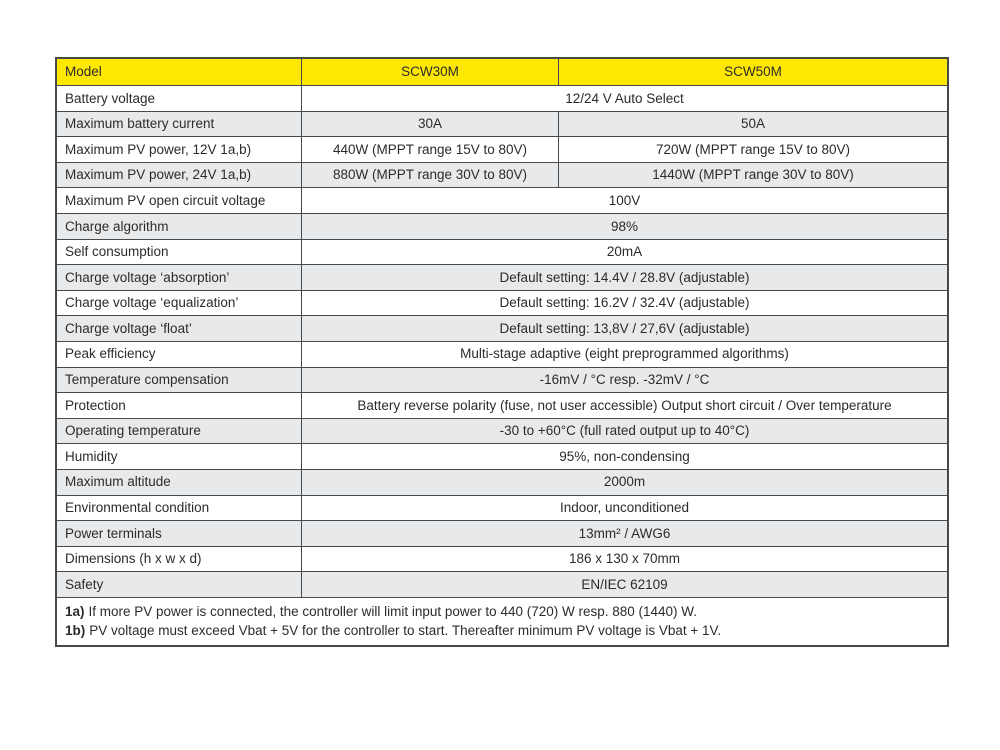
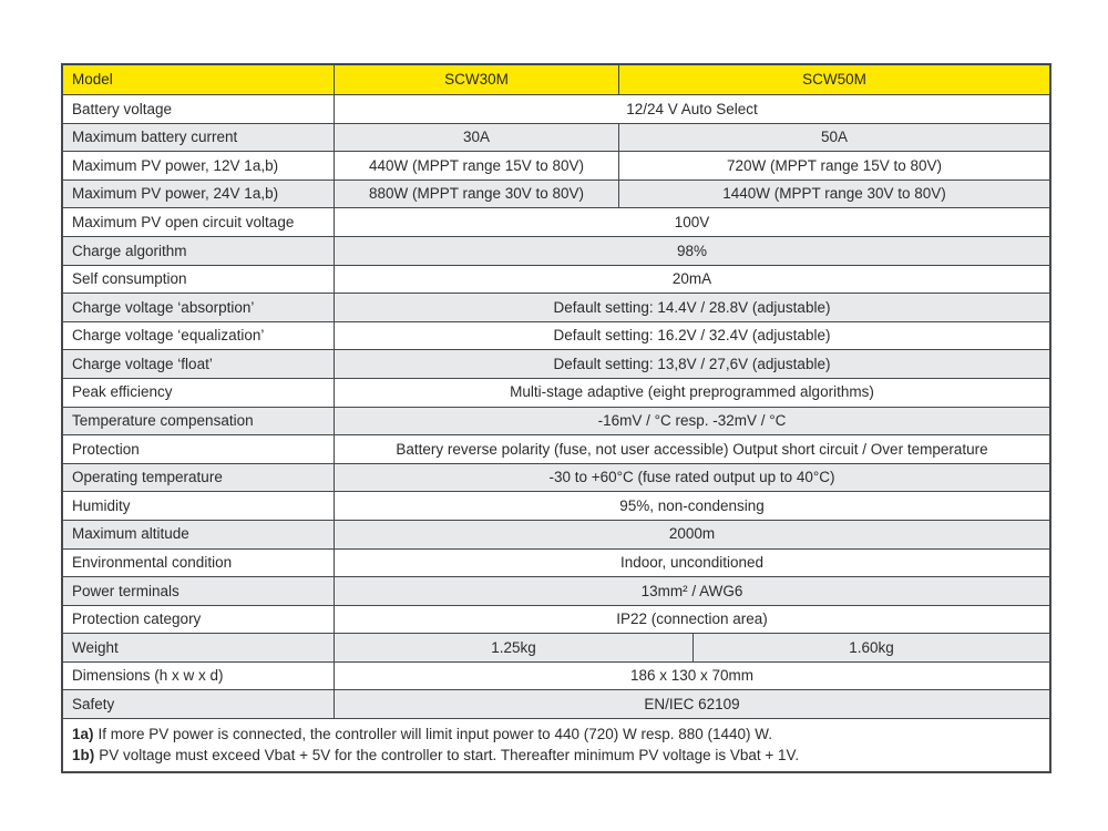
  Model
  SCW30M
  SCW50M
  Battery voltage
  12/24 V Auto Select
  Maximum battery current
  30A
  50A
  Maximum PV power, 12V 1a,b)
  440W (MPPT range 15V to 80V)
  720W (MPPT range 15V to 80V)
  Maximum PV power, 24V 1a,b)
  880W (MPPT range 30V to 80V)
  1440W (MPPT range 30V to 80V)
  Maximum PV open circuit voltage
  100V
  Charge algorithm
  98%
  Self consumption
  20mA
  Charge voltage ‘absorption’
  Default setting: 14.4V / 28.8V (adjustable)
  Charge voltage ‘equalization’
  Default setting: 16.2V / 32.4V (adjustable)
  Charge voltage ‘float’
  Default setting: 13,8V / 27,6V (adjustable)
  Peak efficiency
  Multi-stage adaptive (eight preprogrammed algorithms)
  Temperature compensation
  -16mV / °C resp. -32mV / °C
  Protection
  Battery reverse polarity (fuse, not user accessible) Output short circuit / Over temperature
  Operating temperature
- -30 to +60°C (full rated output up to 40°C)
+ -30 to +60°C (fuse rated output up to 40°C)
  Humidity
  95%, non-condensing
  Maximum altitude
  2000m
  Environmental condition
  Indoor, unconditioned
  Power terminals
  13mm² / AWG6
+ Protection category
+ IP22 (connection area)
+ Weight
+ 1.25kg
+ 1.60kg
  Dimensions (h x w x d)
  186 x 130 x 70mm
  Safety
  EN/IEC 62109
  1a) If more PV power is connected, the controller will limit input power to 440 (720) W resp. 880 (1440) W.
  1b) PV voltage must exceed Vbat + 5V for the controller to start. Thereafter minimum PV voltage is Vbat + 1V.
